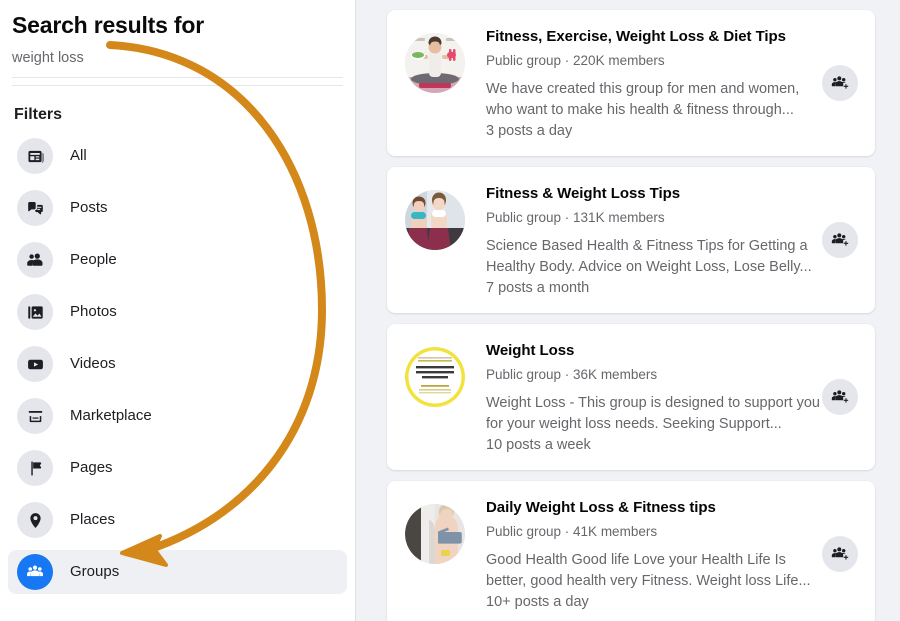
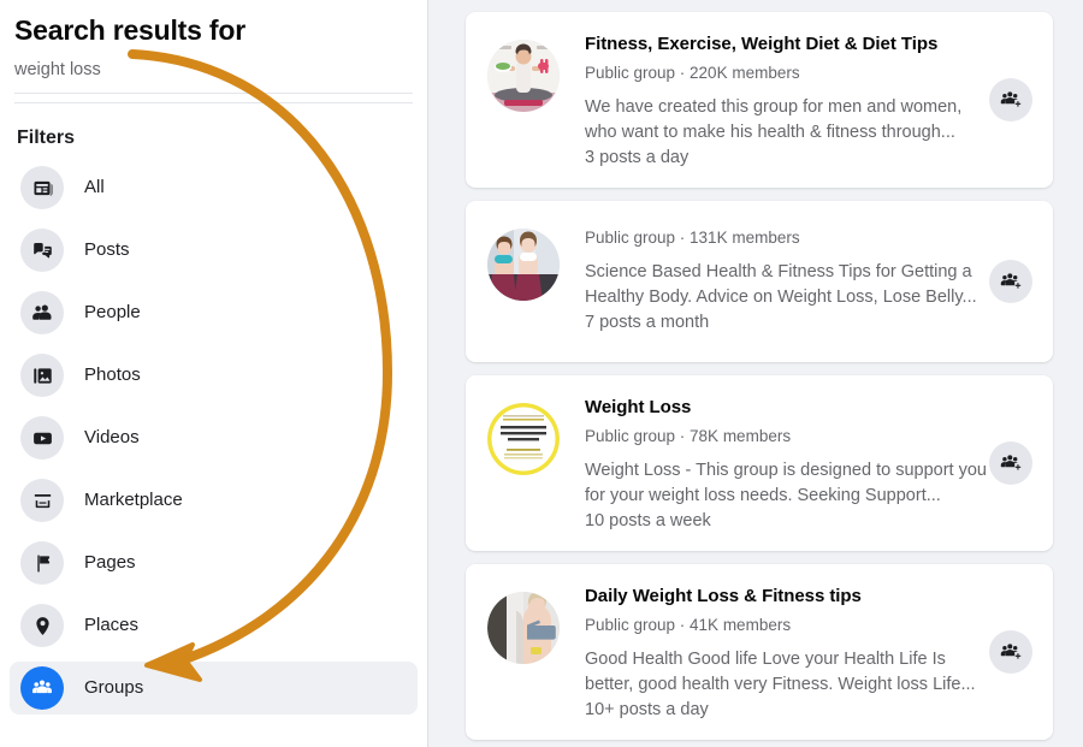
  Search results for
  weight loss
  Filters
  All
  Posts
  People
  Photos
  Videos
  Marketplace
  Pages
  Places
  Groups
- Fitness, Exercise, Weight Loss & Diet Tips
+ Fitness, Exercise, Weight Diet & Diet Tips
  Public group · 220K members
  We have created this group for men and women, who want to make his health & fitness through...
  3 posts a day
- Fitness & Weight Loss Tips
  Public group · 131K members
  Science Based Health & Fitness Tips for Getting a Healthy Body. Advice on Weight Loss, Lose Belly...
  7 posts a month
  Weight Loss
- Public group · 36K members
+ Public group · 78K members
  Weight Loss - This group is designed to support you for your weight loss needs. Seeking Support...
  10 posts a week
  Daily Weight Loss & Fitness tips
  Public group · 41K members
  Good Health Good life Love your Health Life Is better, good health very Fitness. Weight loss Life...
  10+ posts a day
